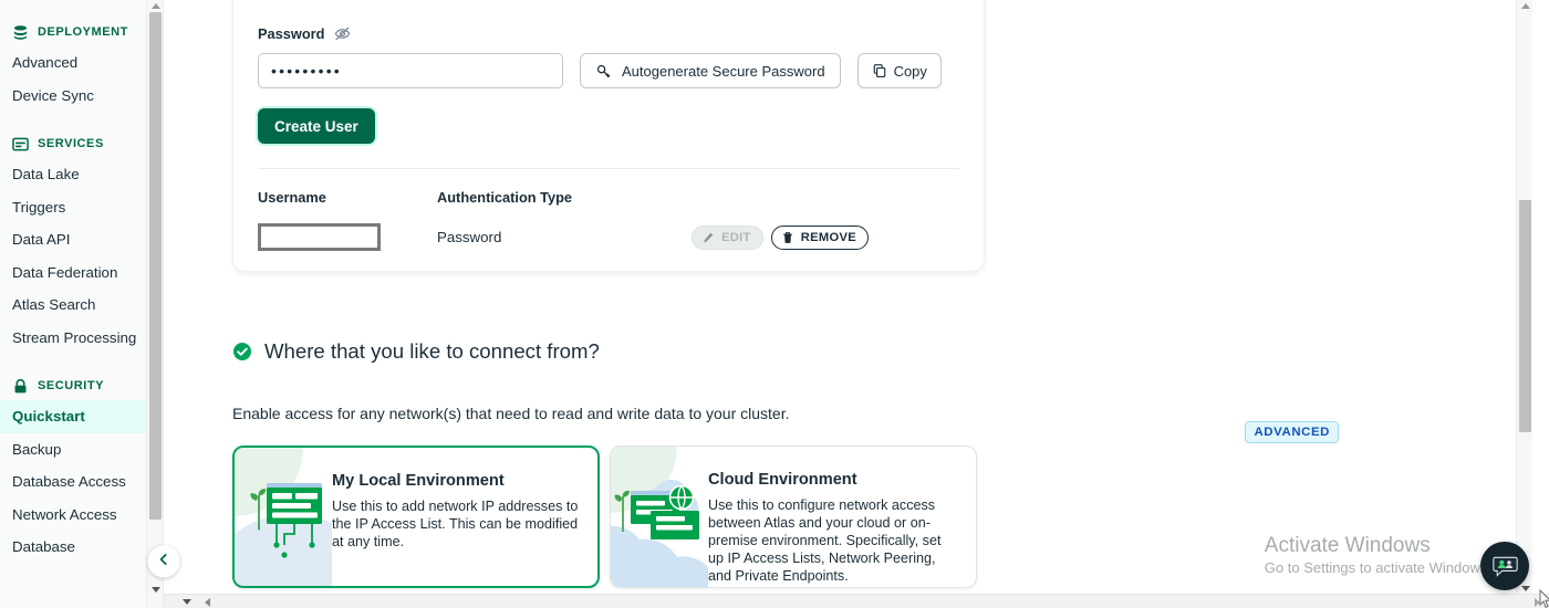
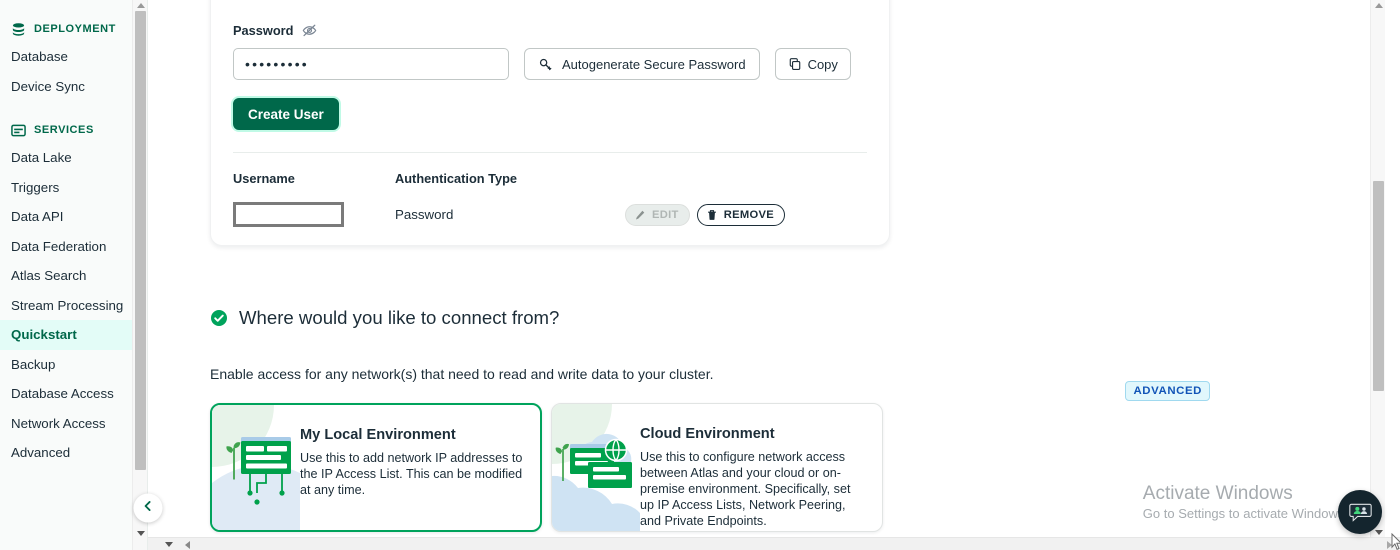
  DEPLOYMENT
- Advanced
+ Database
  Device Sync
  SERVICES
  Data Lake
  Triggers
  Data API
  Data Federation
  Atlas Search
  Stream Processing
- SECURITY
  Quickstart
  Backup
  Database Access
  Network Access
- Database
+ Advanced
  Password
  •••••••••
  Autogenerate Secure Password
  Copy
  Create User
  Username
  Authentication Type
  Password
  EDIT
  REMOVE
- Where that you like to connect from?
+ Where would you like to connect from?
  Enable access for any network(s) that need to read and write data to your cluster.
  My Local Environment
  Use this to add network IP addresses to the IP Access List. This can be modified at any time.
  Cloud Environment
  Use this to configure network access between Atlas and your cloud or on-premise environment. Specifically, set up IP Access Lists, Network Peering, and Private Endpoints.
  ADVANCED
  Activate Windows
  Go to Settings to activate Window
